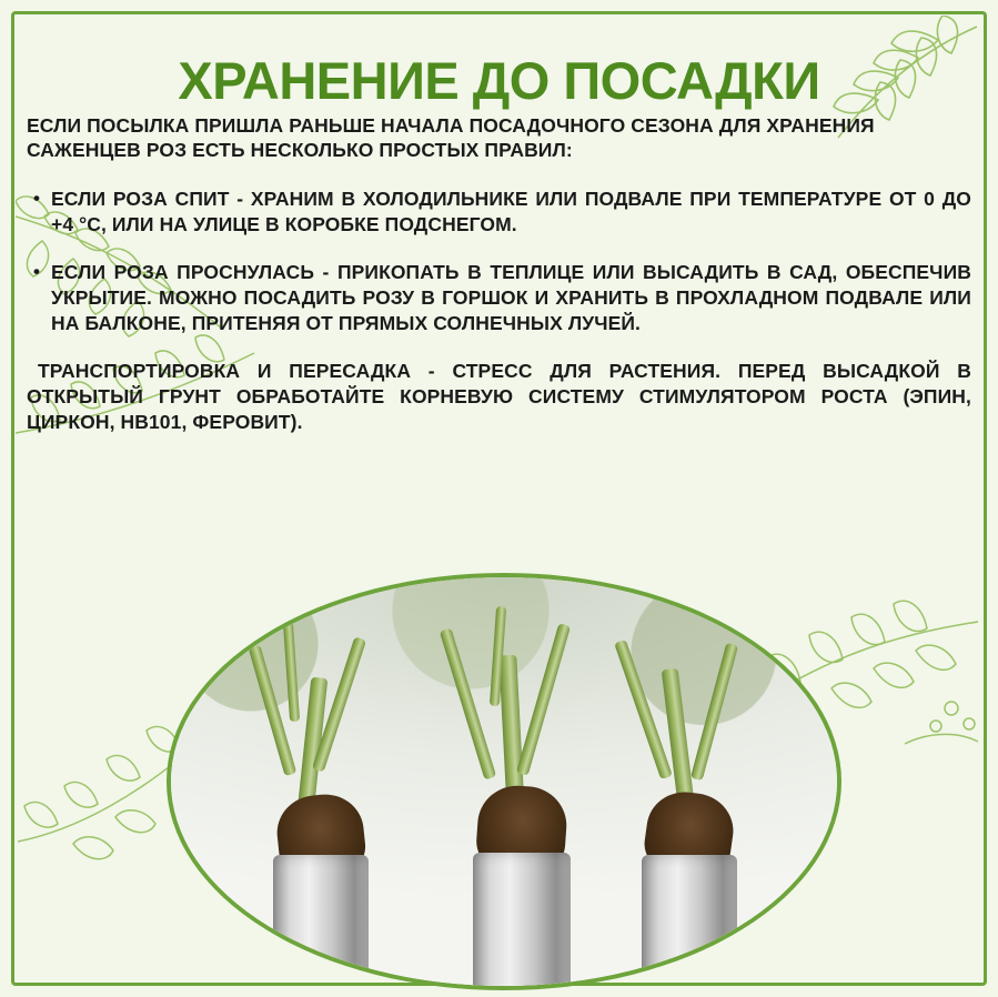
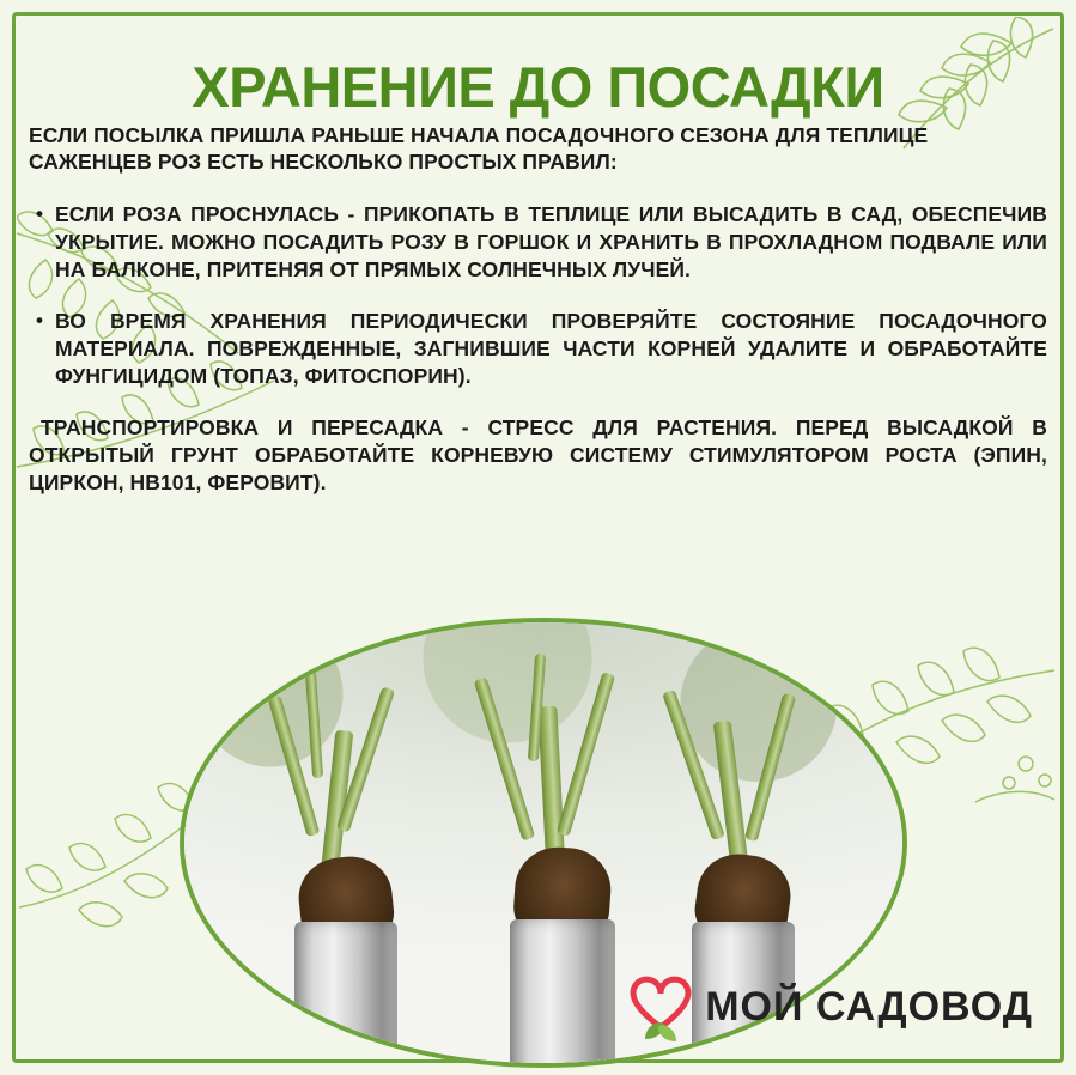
  ХРАНЕНИЕ ДО ПОСАДКИ
- ЕСЛИ ПОСЫЛКА ПРИШЛА РАНЬШЕ НАЧАЛА ПОСАДОЧНОГО СЕЗОНА ДЛЯ ХРАНЕНИЯ САЖЕНЦЕВ РОЗ ЕСТЬ НЕСКОЛЬКО ПРОСТЫХ ПРАВИЛ:
+ ЕСЛИ ПОСЫЛКА ПРИШЛА РАНЬШЕ НАЧАЛА ПОСАДОЧНОГО СЕЗОНА ДЛЯ ТЕПЛИЦЕ САЖЕНЦЕВ РОЗ ЕСТЬ НЕСКОЛЬКО ПРОСТЫХ ПРАВИЛ:
- ЕСЛИ РОЗА СПИТ - ХРАНИМ В ХОЛОДИЛЬНИКЕ ИЛИ ПОДВАЛЕ ПРИ ТЕМПЕРАТУРЕ ОТ 0 ДО +4 °C, ИЛИ НА УЛИЦЕ В КОРОБКЕ ПОДСНЕГОМ.
  ЕСЛИ РОЗА ПРОСНУЛАСЬ - ПРИКОПАТЬ В ТЕПЛИЦЕ ИЛИ ВЫСАДИТЬ В САД, ОБЕСПЕЧИВ УКРЫТИЕ. МОЖНО ПОСАДИТЬ РОЗУ В ГОРШОК И ХРАНИТЬ В ПРОХЛАДНОМ ПОДВАЛЕ ИЛИ НА БАЛКОНЕ, ПРИТЕНЯЯ ОТ ПРЯМЫХ СОЛНЕЧНЫХ ЛУЧЕЙ.
+ ВО ВРЕМЯ ХРАНЕНИЯ ПЕРИОДИЧЕСКИ ПРОВЕРЯЙТЕ СОСТОЯНИЕ ПОСАДОЧНОГО МАТЕРИАЛА. ПОВРЕЖДЕННЫЕ, ЗАГНИВШИЕ ЧАСТИ КОРНЕЙ УДАЛИТЕ И ОБРАБОТАЙТЕ ФУНГИЦИДОМ (ТОПАЗ, ФИТОСПОРИН).
  ТРАНСПОРТИРОВКА И ПЕРЕСАДКА - СТРЕСС ДЛЯ РАСТЕНИЯ. ПЕРЕД ВЫСАДКОЙ В ОТКРЫТЫЙ ГРУНТ ОБРАБОТАЙТЕ КОРНЕВУЮ СИСТЕМУ СТИМУЛЯТОРОМ РОСТА (ЭПИН, ЦИРКОН, НВ101, ФЕРОВИТ).
+ МОЙ САДОВОД
